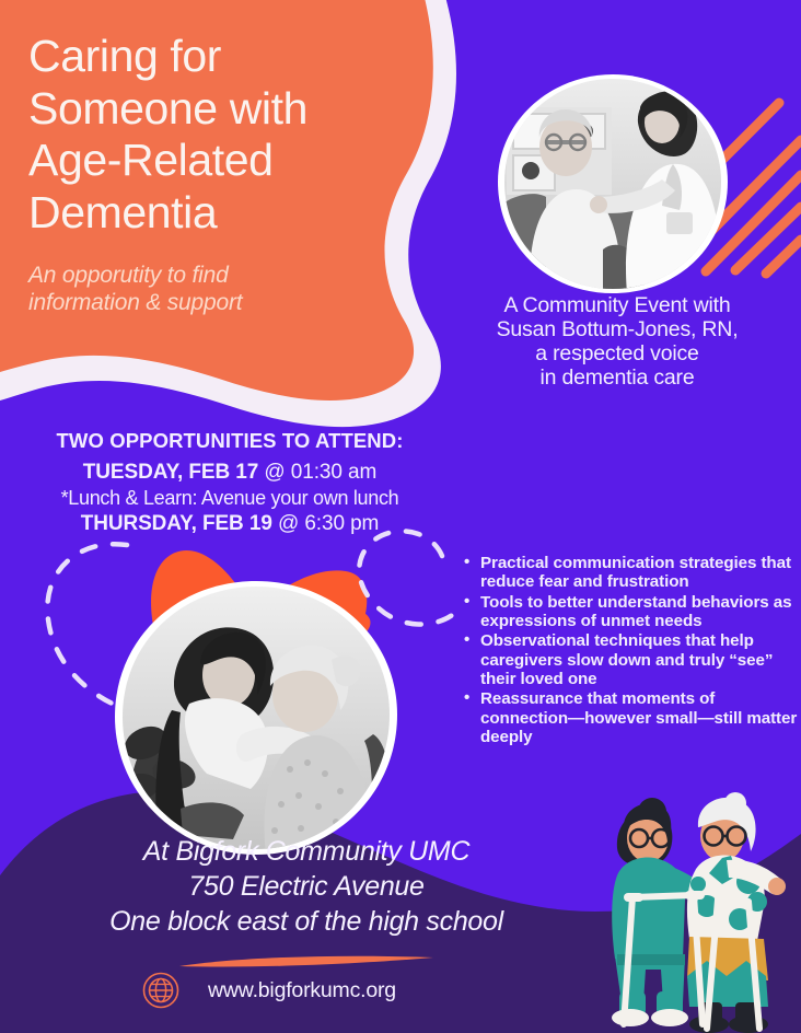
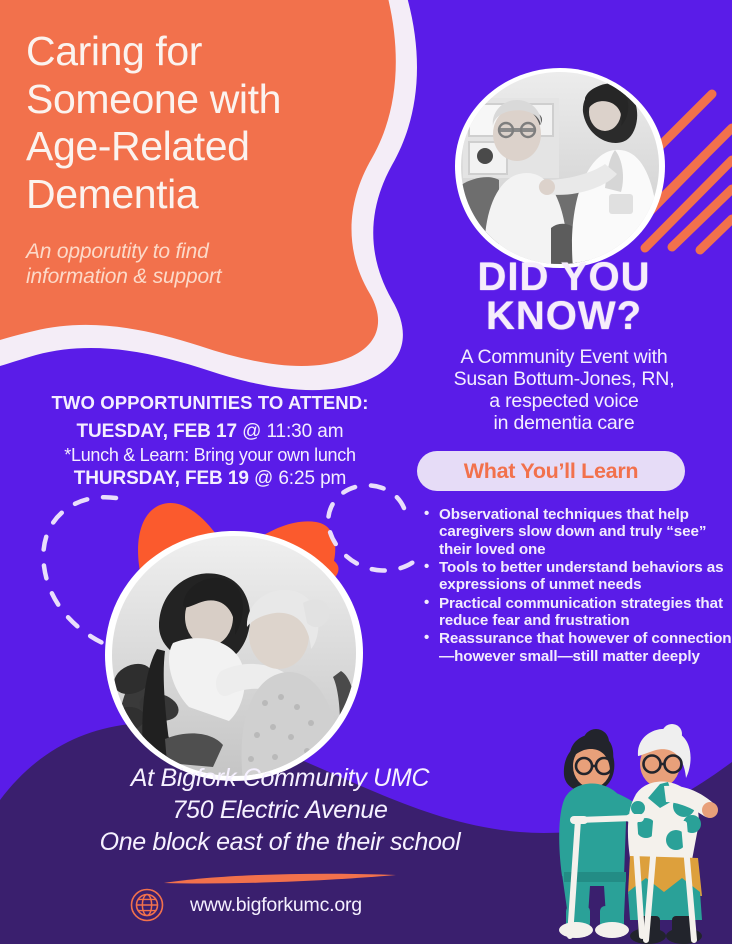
  Caring for
  Someone with
  Age-Related
  Dementia
  An opporutity to find
  information & support
  TWO OPPORTUNITIES TO ATTEND:
- TUESDAY, FEB 17 @ 01:30 am
+ TUESDAY, FEB 17 @ 11:30 am
- *Lunch & Learn: Avenue your own lunch
+ *Lunch & Learn: Bring your own lunch
- THURSDAY, FEB 19 @ 6:30 pm
+ THURSDAY, FEB 19 @ 6:25 pm
+ DID YOU
+ KNOW?
  A Community Event with
  Susan Bottum-Jones, RN,
  a respected voice
  in dementia care
+ What You’ll Learn
- Practical communication strategies that reduce fear and frustration
+ Observational techniques that help caregivers slow down and truly “see” their loved one
  Tools to better understand behaviors as expressions of unmet needs
- Observational techniques that help caregivers slow down and truly “see” their loved one
+ Practical communication strategies that reduce fear and frustration
- Reassurance that moments of connection—however small—still matter deeply
+ Reassurance that however of connection—however small—still matter deeply
  At Bigfork Community UMC
  750 Electric Avenue
- One block east of the high school
+ One block east of the their school
  www.bigforkumc.org
